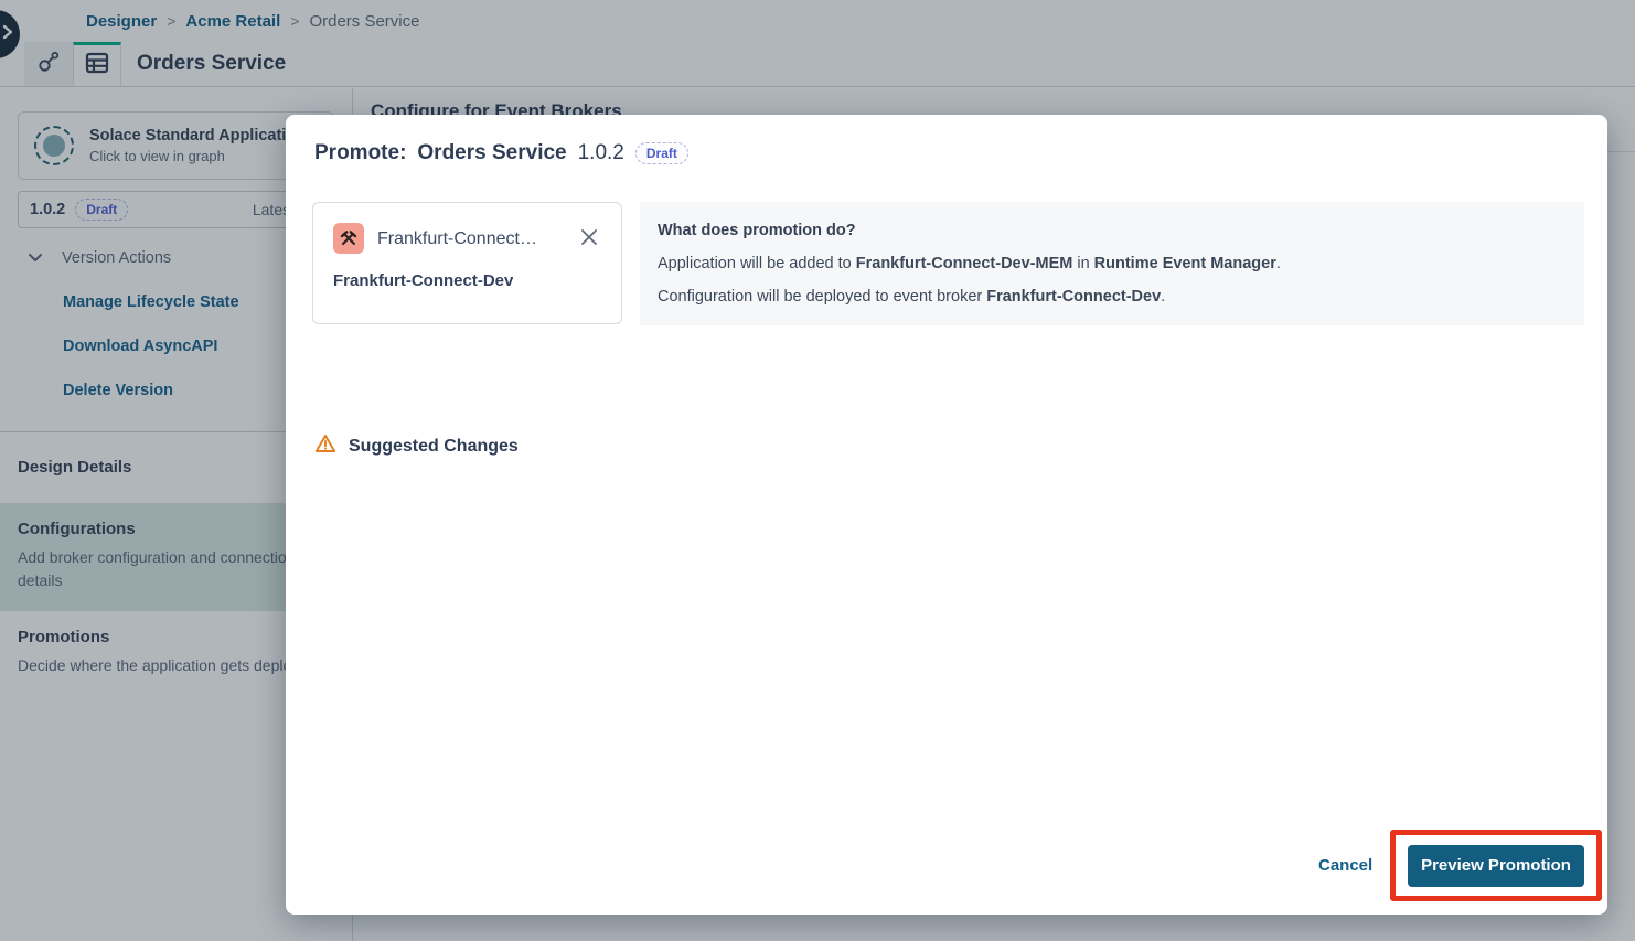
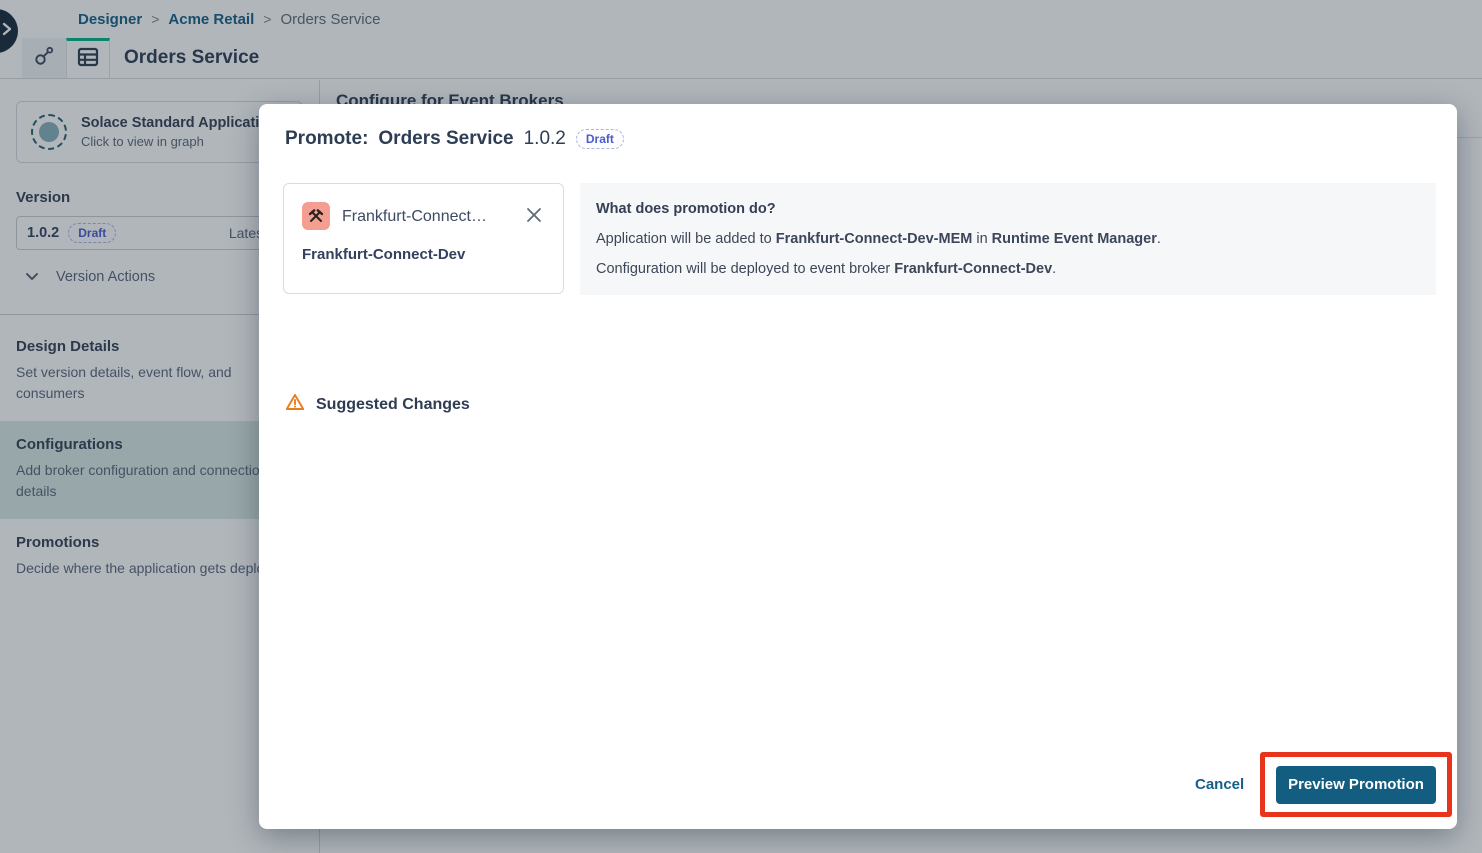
  Designer
  >
  Acme Retail
  >
  Orders Service
  Orders Service
  Solace Standard Applicati
  Click to view in graph
+ Version
  1.0.2
  Draft
  Version Actions
- Manage Lifecycle State
- Download AsyncAPI
- Delete Version
  Design Details
+ Set version details, event flow, and consumers
  Configurations
  Add broker configuration and connectio details
  Promotions
  Decide where the application gets depl
  Configure for Event Brokers
  Promote:
  Orders Service
  1.0.2
  Draft
  Frankfurt-Connect…
  Frankfurt-Connect-Dev
  What does promotion do?
  Application will be added to Frankfurt-Connect-Dev-MEM in Runtime Event Manager.
  Configuration will be deployed to event broker Frankfurt-Connect-Dev.
  Suggested Changes
  Cancel
  Preview Promotion
